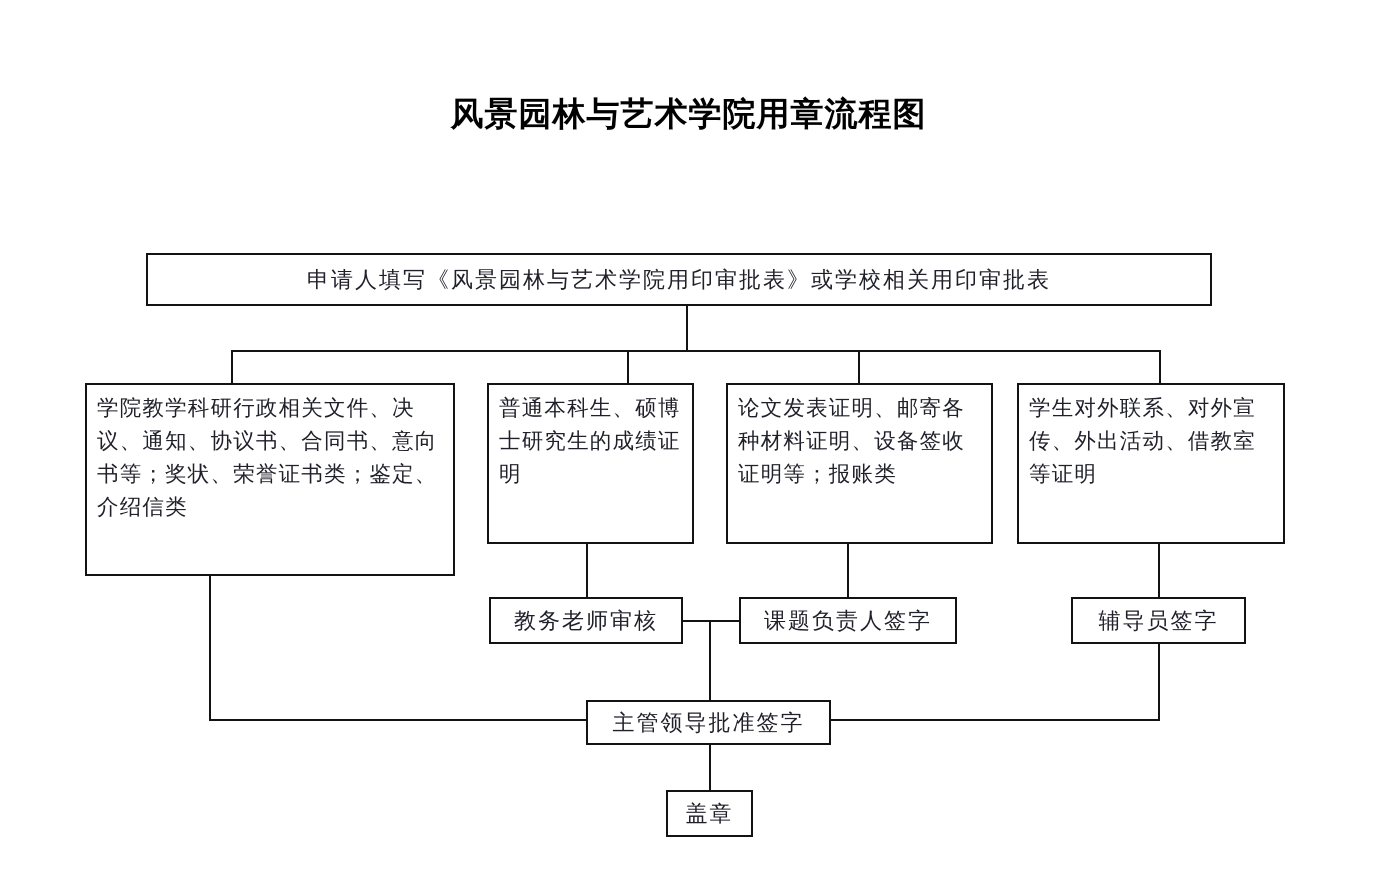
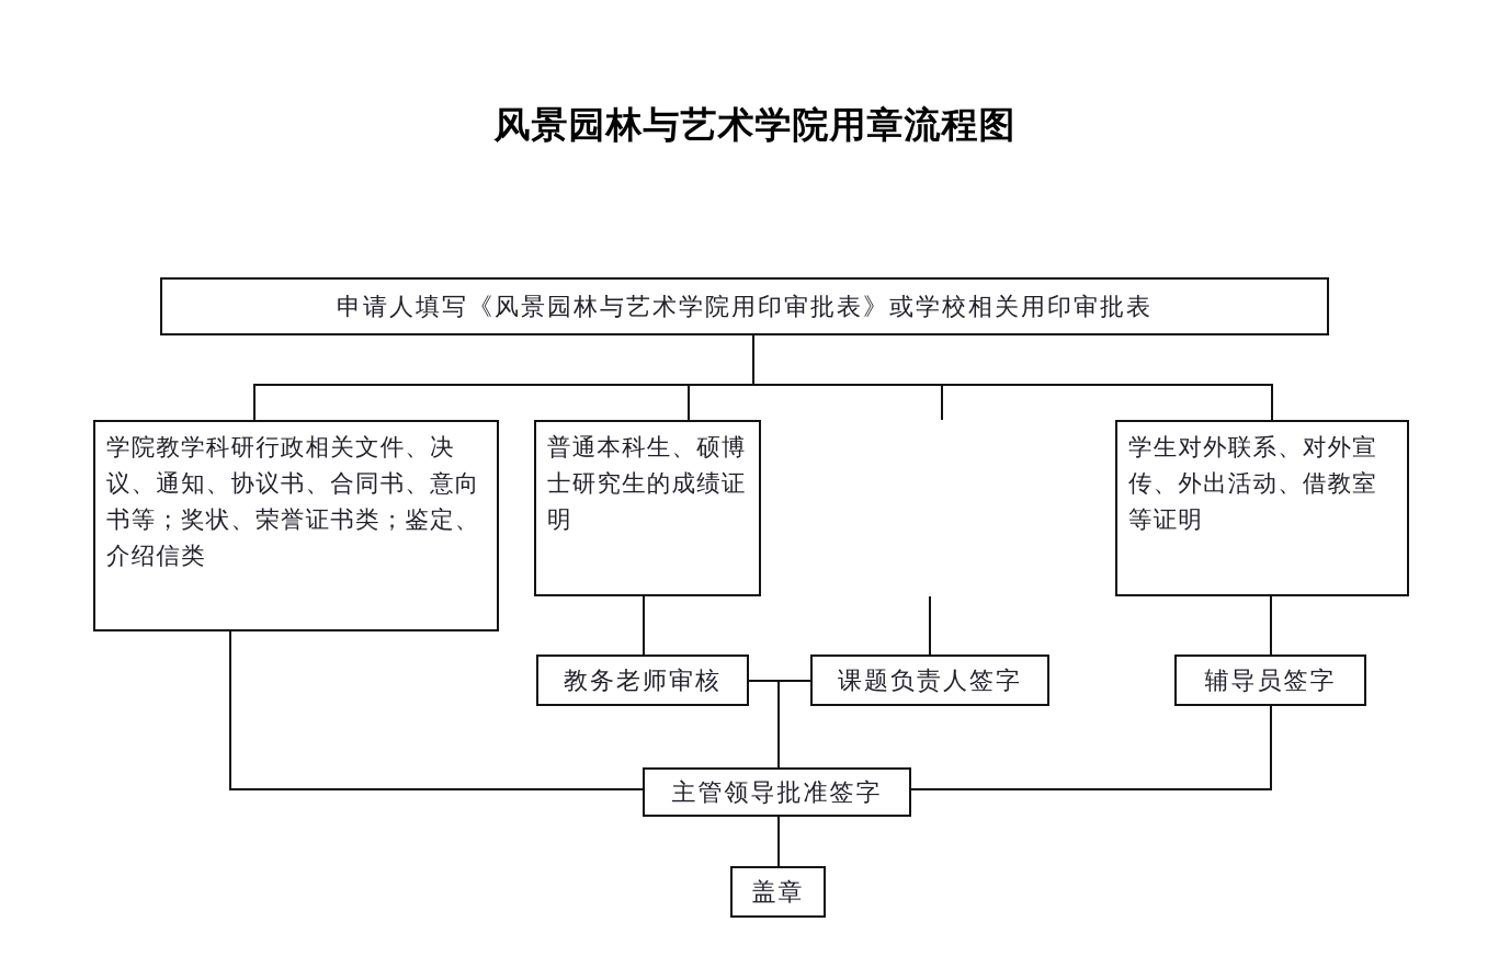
  风景园林与艺术学院用章流程图
  申请人填写《风景园林与艺术学院用印审批表》或学校相关用印审批表
  学院教学科研行政相关文件、决议、通知、协议书、合同书、意向书等；奖状、荣誉证书类；鉴定、介绍信类
  普通本科生、硕博士研究生的成绩证明
- 论文发表证明、邮寄各种材料证明、设备签收证明等；报账类
  学生对外联系、对外宣传、外出活动、借教室等证明
  教务老师审核
  课题负责人签字
  辅导员签字
  主管领导批准签字
  盖章
